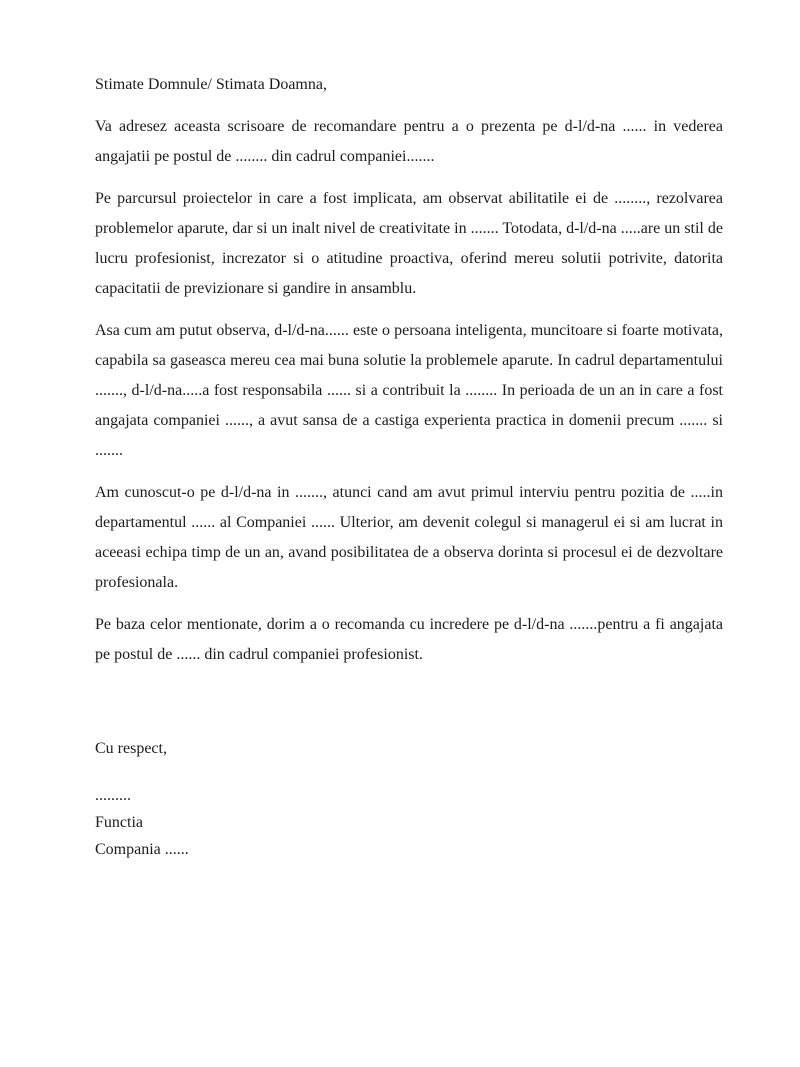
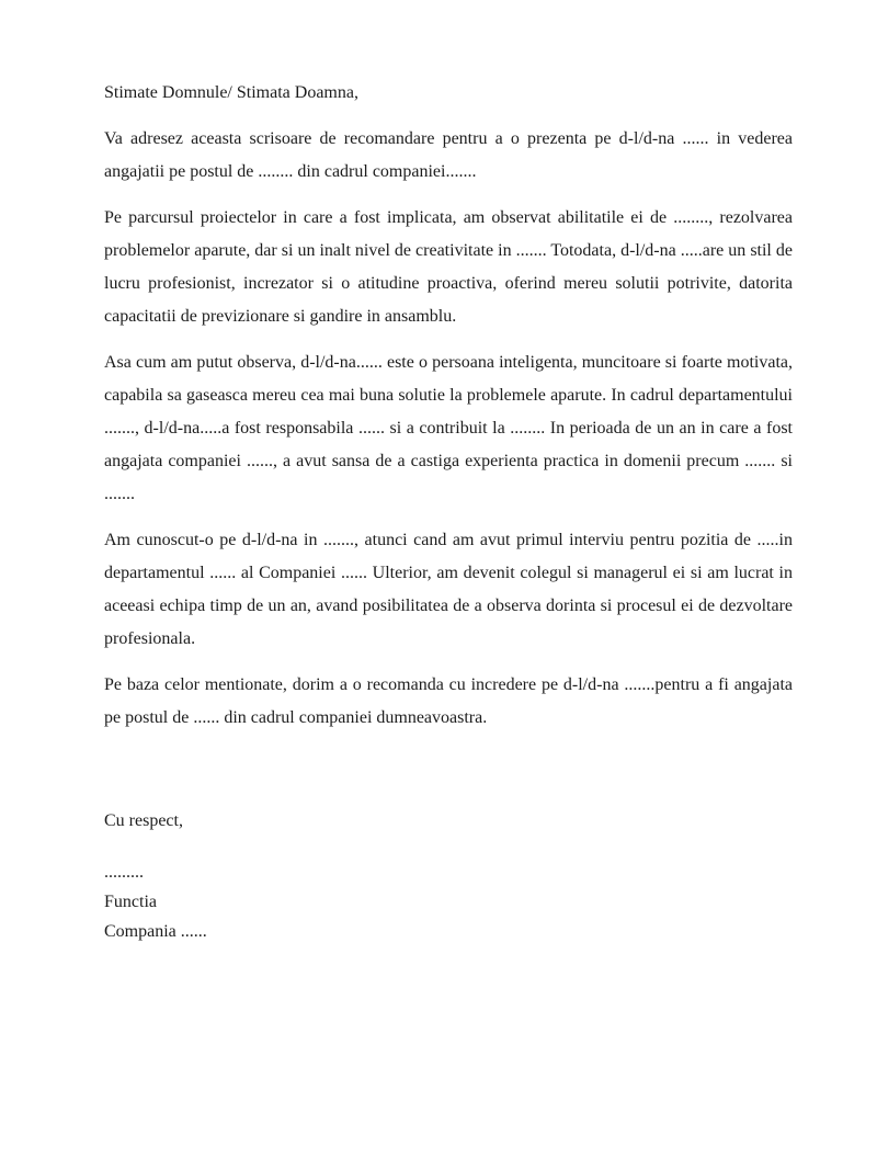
  Stimate Domnule/ Stimata Doamna,
  Va adresez aceasta scrisoare de recomandare pentru a o prezenta pe d-l/d-na ...... in vederea angajatii pe postul de ........ din cadrul companiei.......
  Pe parcursul proiectelor in care a fost implicata, am observat abilitatile ei de ........, rezolvarea problemelor aparute, dar si un inalt nivel de creativitate in ....... Totodata, d-l/d-na .....are un stil de lucru profesionist, increzator si o atitudine proactiva, oferind mereu solutii potrivite, datorita capacitatii de previzionare si gandire in ansamblu.
  Asa cum am putut observa, d-l/d-na...... este o persoana inteligenta, muncitoare si foarte motivata, capabila sa gaseasca mereu cea mai buna solutie la problemele aparute. In cadrul departamentului ......., d-l/d-na.....a fost responsabila ...... si a contribuit la ........ In perioada de un an in care a fost angajata companiei ......, a avut sansa de a castiga experienta practica in domenii precum ....... si .......
  Am cunoscut-o pe d-l/d-na in ......., atunci cand am avut primul interviu pentru pozitia de .....in departamentul ...... al Companiei ...... Ulterior, am devenit colegul si managerul ei si am lucrat in aceeasi echipa timp de un an, avand posibilitatea de a observa dorinta si procesul ei de dezvoltare profesionala.
- Pe baza celor mentionate, dorim a o recomanda cu incredere pe d-l/d-na .......pentru a fi angajata pe postul de ...... din cadrul companiei profesionist.
+ Pe baza celor mentionate, dorim a o recomanda cu incredere pe d-l/d-na .......pentru a fi angajata pe postul de ...... din cadrul companiei dumneavoastra.
  Cu respect,
  .........
  Functia
  Compania ......
